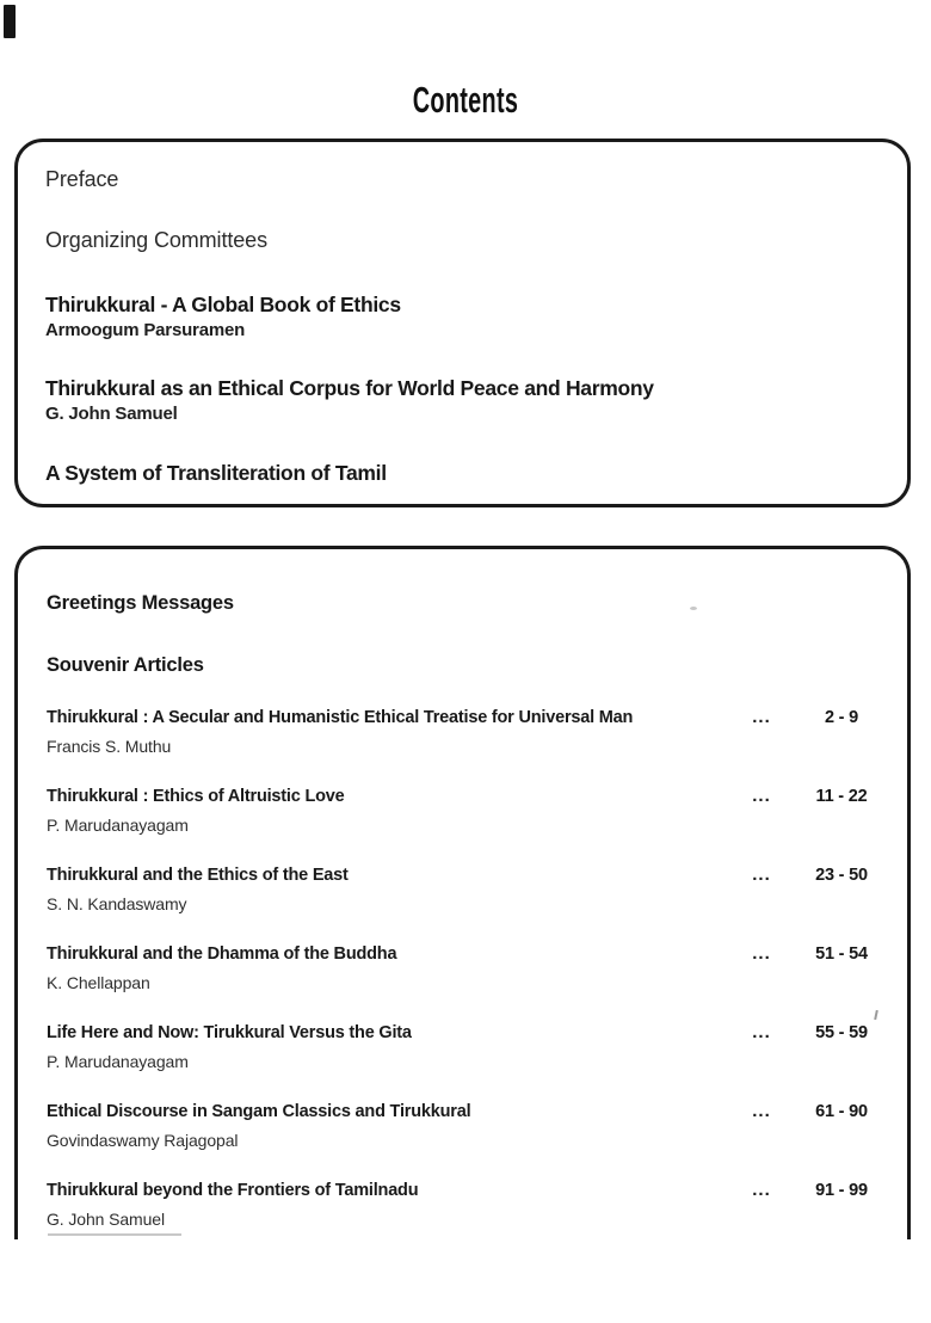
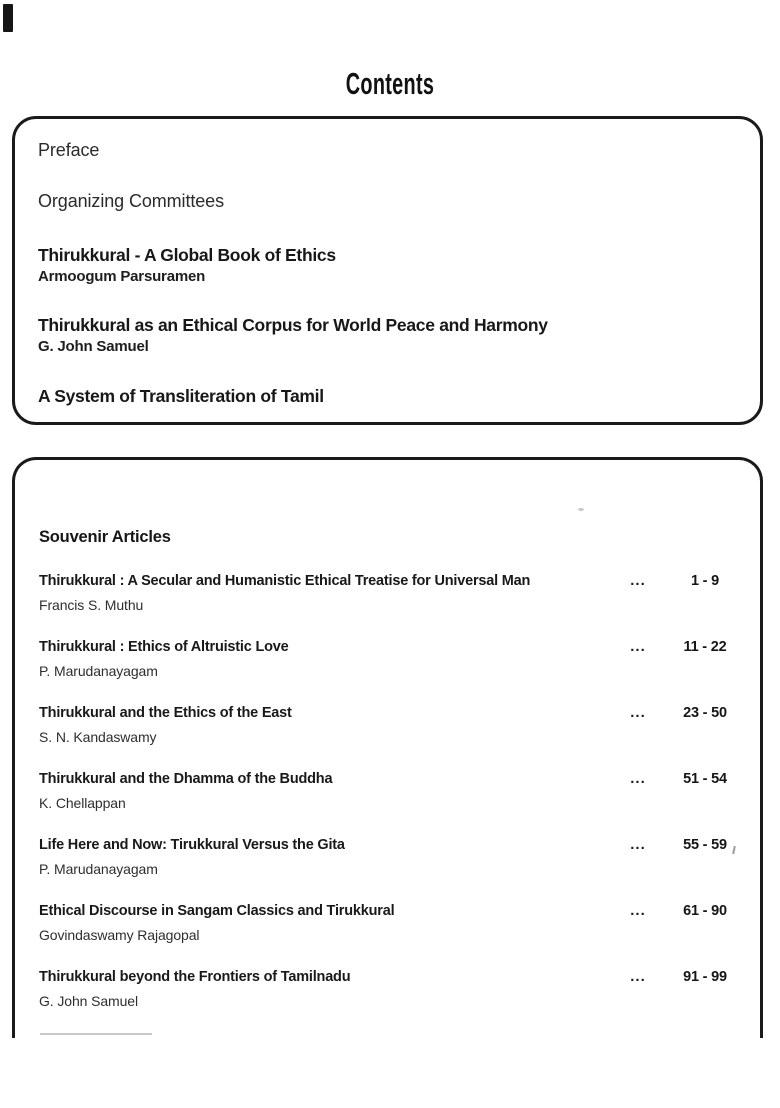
  Contents
  Preface
  Organizing Committees
  Thirukkural - A Global Book of Ethics
  Armoogum Parsuramen
  Thirukkural as an Ethical Corpus for World Peace and Harmony
  G. John Samuel
  A System of Transliteration of Tamil
- Greetings Messages
  Souvenir Articles
  Thirukkural : A Secular and Humanistic Ethical Treatise for Universal Man
  Francis S. Muthu
  ...
- 2 - 9
+ 1 - 9
  Thirukkural : Ethics of Altruistic Love
  P. Marudanayagam
  ...
  11 - 22
  Thirukkural and the Ethics of the East
  S. N. Kandaswamy
  ...
  23 - 50
  Thirukkural and the Dhamma of the Buddha
  K. Chellappan
  ...
  51 - 54
  Life Here and Now: Tirukkural Versus the Gita
  P. Marudanayagam
  ...
  55 - 59
  Ethical Discourse in Sangam Classics and Tirukkural
  Govindaswamy Rajagopal
  ...
  61 - 90
  Thirukkural beyond the Frontiers of Tamilnadu
  G. John Samuel
  ...
  91 - 99
